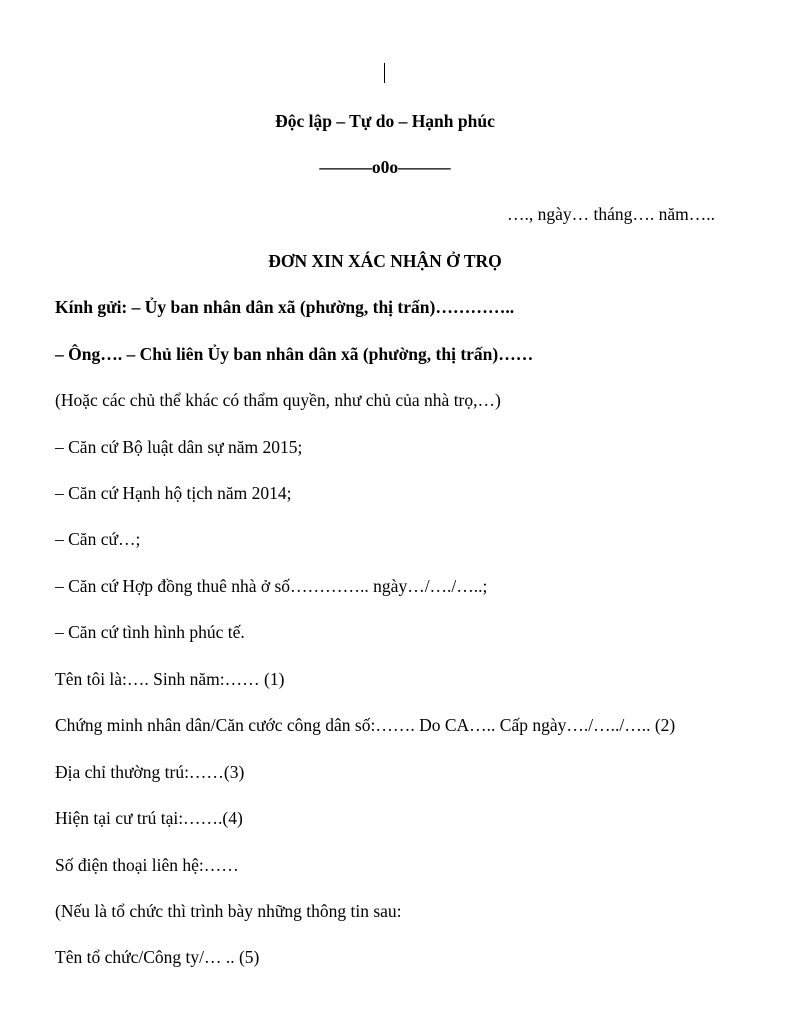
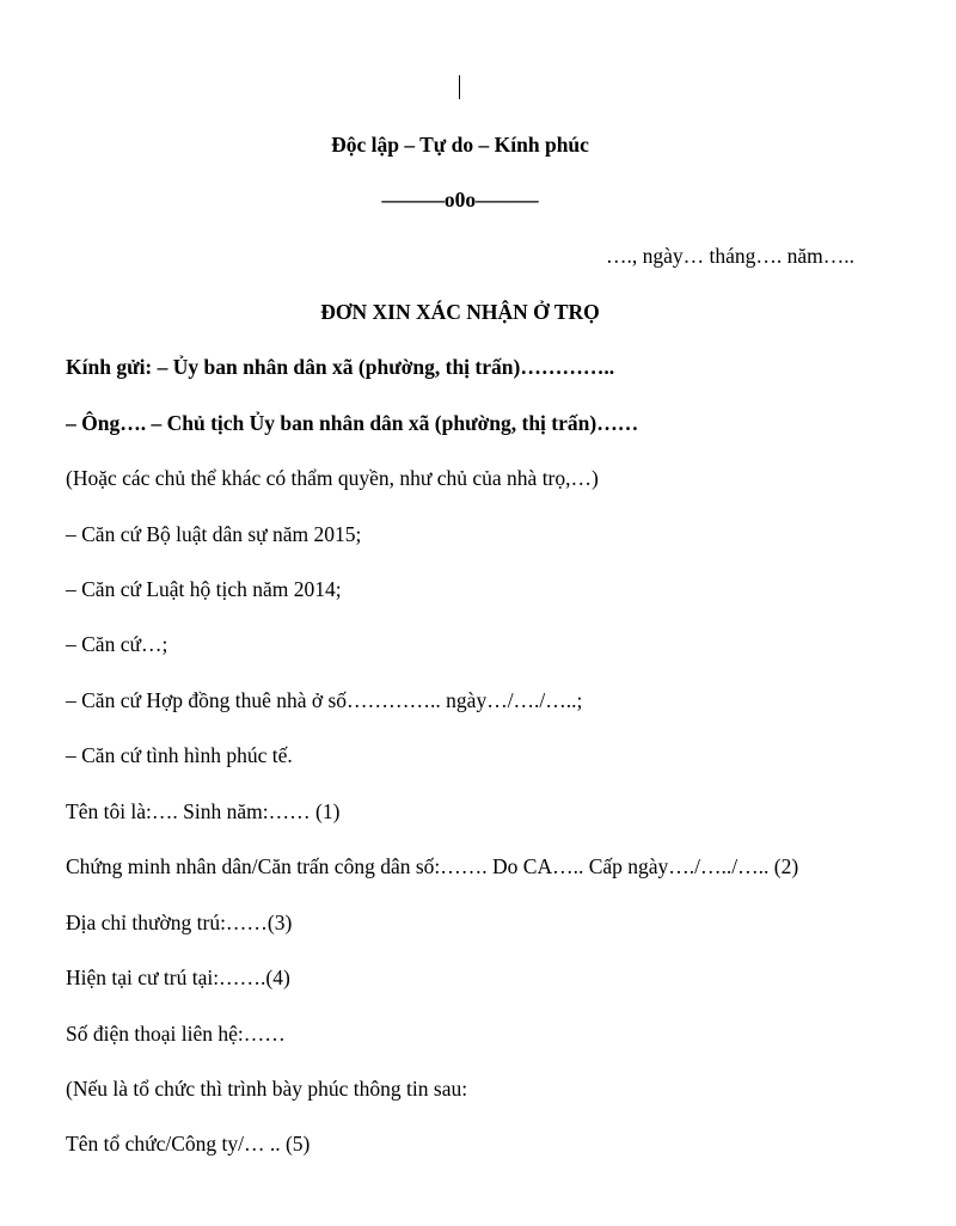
- Độc lập – Tự do – Hạnh phúc
+ Độc lập – Tự do – Kính phúc
  ———o0o———
  …., ngày… tháng…. năm…..
  ĐƠN XIN XÁC NHẬN Ở TRỌ
  Kính gửi: – Ủy ban nhân dân xã (phường, thị trấn)…………..
- – Ông…. – Chủ liên Ủy ban nhân dân xã (phường, thị trấn)……
+ – Ông…. – Chủ tịch Ủy ban nhân dân xã (phường, thị trấn)……
  (Hoặc các chủ thể khác có thẩm quyền, như chủ của nhà trọ,…)
  – Căn cứ Bộ luật dân sự năm 2015;
- – Căn cứ Hạnh hộ tịch năm 2014;
+ – Căn cứ Luật hộ tịch năm 2014;
  – Căn cứ…;
  – Căn cứ Hợp đồng thuê nhà ở số………….. ngày…/…./…..;
  – Căn cứ tình hình phúc tế.
  Tên tôi là:…. Sinh năm:…… (1)
- Chứng minh nhân dân/Căn cước công dân số:……. Do CA….. Cấp ngày…./…../….. (2)
+ Chứng minh nhân dân/Căn trấn công dân số:……. Do CA….. Cấp ngày…./…../….. (2)
  Địa chỉ thường trú:……(3)
  Hiện tại cư trú tại:…….(4)
  Số điện thoại liên hệ:……
- (Nếu là tổ chức thì trình bày những thông tin sau:
+ (Nếu là tổ chức thì trình bày phúc thông tin sau:
  Tên tổ chức/Công ty/… .. (5)
